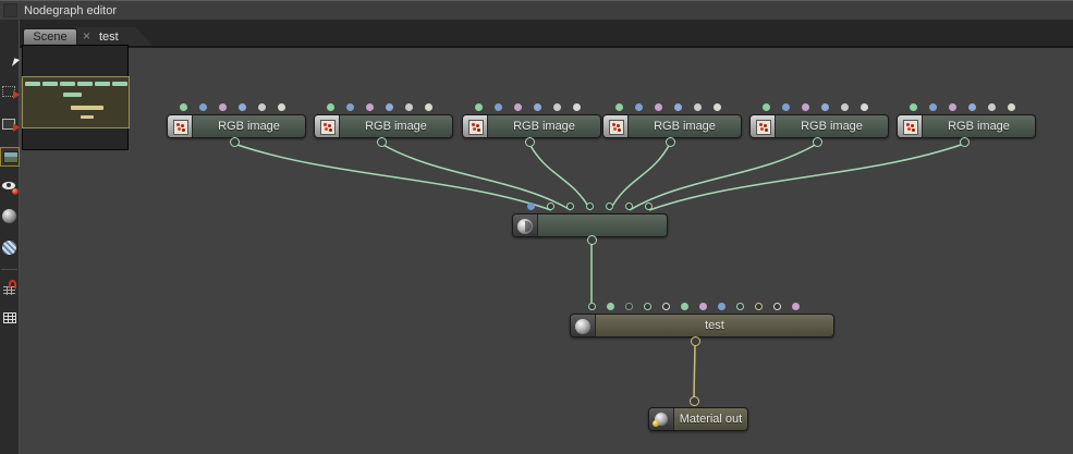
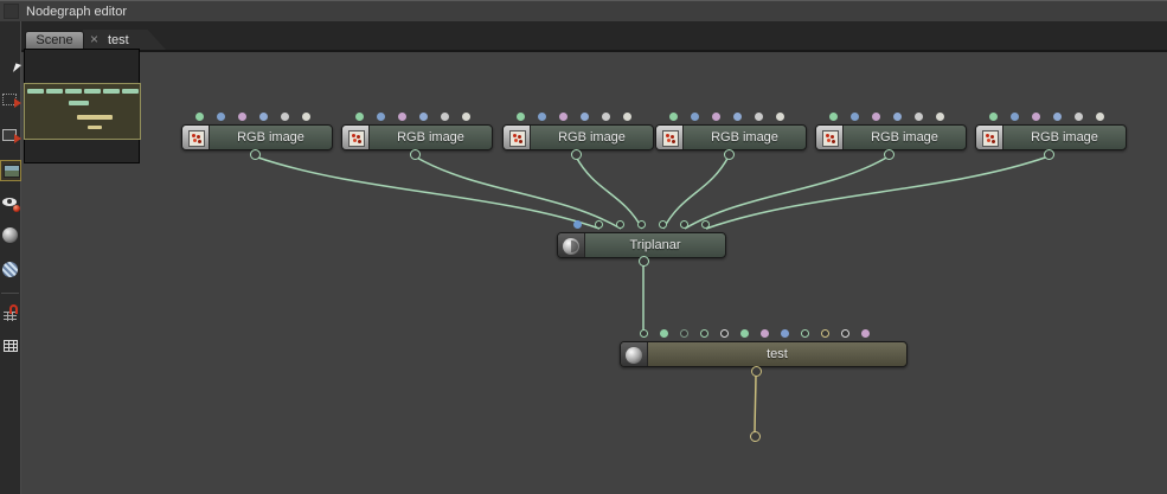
  Nodegraph editor
  Scene
  ×
  test
  RGB image
  RGB image
  RGB image
  RGB image
  RGB image
  RGB image
+ Triplanar
  test
- Material out
